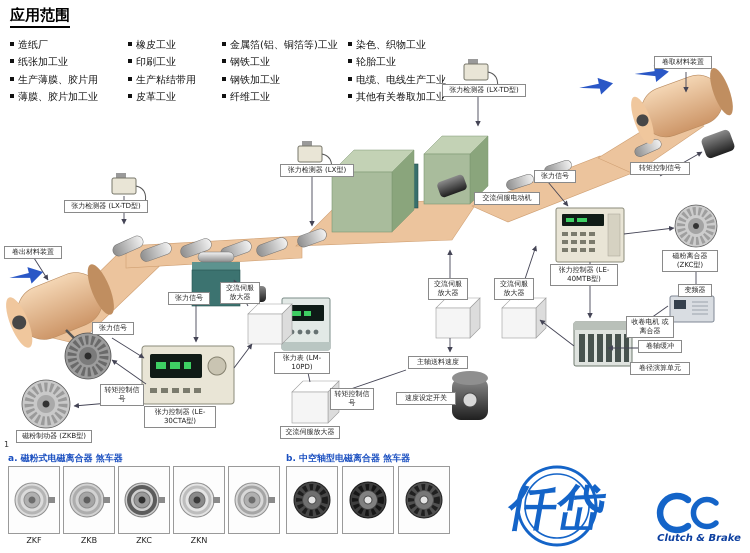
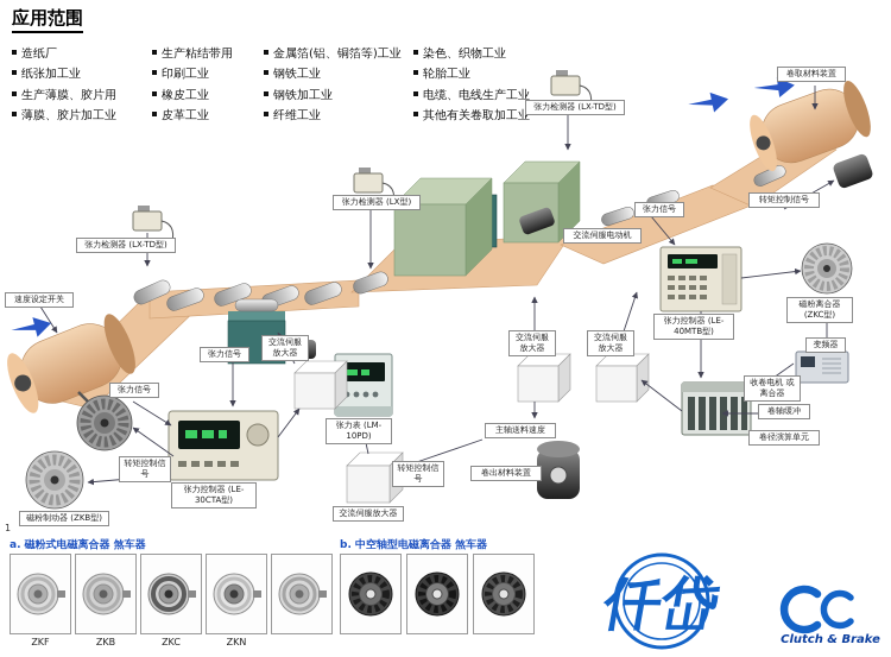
  应用范围
  造纸厂
  纸张加工业
  生产薄膜、胶片用
  薄膜、胶片加工业
- 橡皮工业
+ 生产粘结带用
  印刷工业
- 生产粘结带用
+ 橡皮工业
  皮革工业
  金属箔(铝、铜箔等)工业
  钢铁工业
  钢铁加工业
  纤维工业
  染色、织物工业
  轮胎工业
  电缆、电线生产工业
  其他有关卷取加工业
  张力检测器 (LX-TD型)
  张力检测器 (LX型)
  张力检测器 (LX-TD型)
  卷取材料装置
- 卷出材料装置
+ 速度设定开关
  张力信号
  张力信号
  张力信号
  交流伺服电动机
  转矩控制信号
  磁粉离合器 (ZKC型)
  变频器
  张力控制器 (LE-40MTB型)
  交流伺服放大器
  交流伺服放大器
  收卷电机 或离合器
  卷轴缓冲
  卷径演算单元
  主轴送料速度
- 速度设定开关
+ 卷出材料装置
  转矩控制信号
  张力表 (LM-10PD)
  交流伺服放大器
  交流伺服放大器
  磁粉制动器 (ZKB型)
  转矩控制信号
  张力控制器 (LE-30CTA型)
  1
  a. 磁粉式电磁离合器 煞车器
  b. 中空轴型电磁离合器 煞车器
  ZKF
  ZKB
  ZKC
  ZKN
  Clutch & Brake
